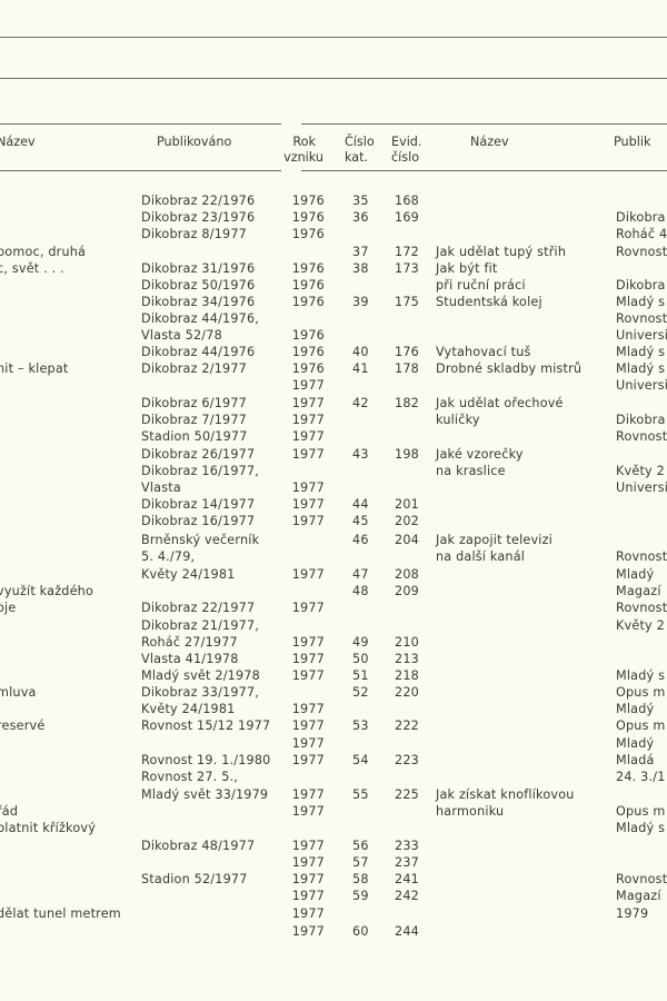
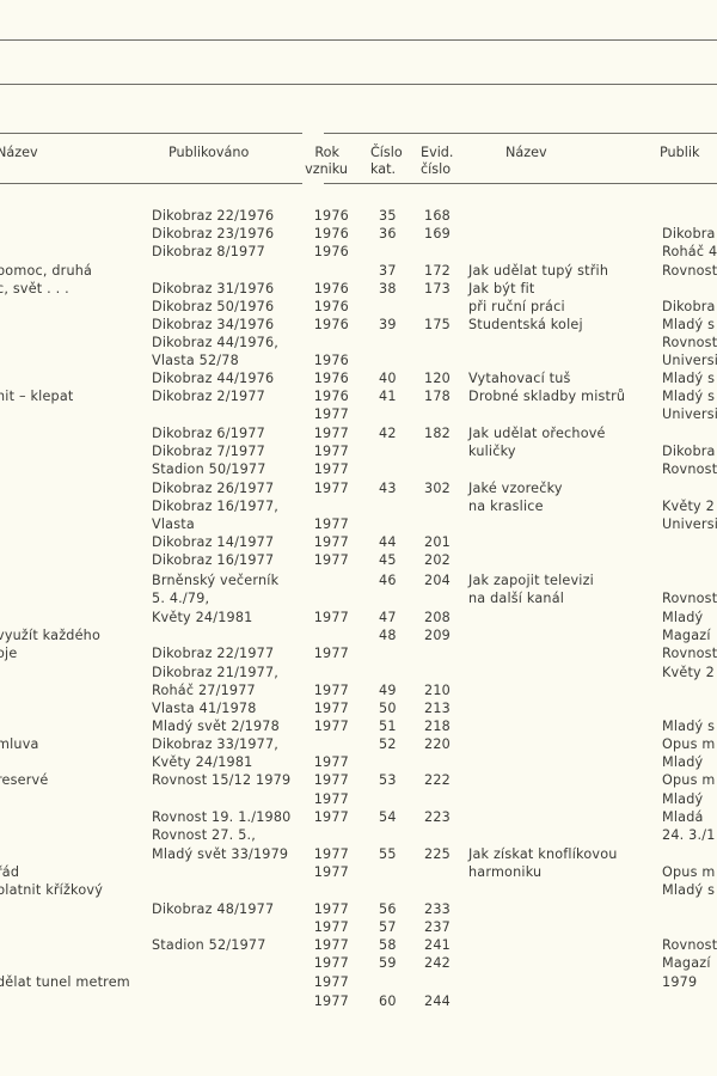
  Název
  Publikováno
  Rok
  vzniku
  Číslo
  kat.
  Evid.
  číslo
  Název
  Publik
  Dikobraz 22/1976
  1976
  Dikobraz 23/1976
  1976
  Dikobraz 8/1977
  1976
  pomoc, druhá
  c, svět . . .
  Dikobraz 31/1976
  1976
  Dikobraz 50/1976
  1976
  Dikobraz 34/1976
  1976
  Dikobraz 44/1976,
  Vlasta 52/78
  1976
  Dikobraz 44/1976
  1976
  nit – klepat
  Dikobraz 2/1977
  1976
  1977
  Dikobraz 6/1977
  1977
  Dikobraz 7/1977
  1977
  Stadion 50/1977
  1977
  Dikobraz 26/1977
  1977
  Dikobraz 16/1977,
  Vlasta
  1977
  Dikobraz 14/1977
  1977
  Dikobraz 16/1977
  1977
  Brněnský večerník
  5. 4./79,
  Květy 24/1981
  1977
  využít každého
  oje
  Dikobraz 22/1977
  1977
  Dikobraz 21/1977,
  Roháč 27/1977
  1977
  Vlasta 41/1978
  1977
  Mladý svět 2/1978
  1977
  mluva
  Dikobraz 33/1977,
  Květy 24/1981
  1977
  eservé
- Rovnost 15/12 1977
+ Rovnost 15/12 1979
  1977
  1977
  Rovnost 19. 1./1980
  1977
  Rovnost 27. 5.,
  Mladý svět 33/1979
  1977
  1977
  platnit křížkový
  Dikobraz 48/1977
  1977
  1977
  Stadion 52/1977
  1977
  1977
  dělat tunel metrem
  1977
  1977
  35
  168
  36
  169
  Dikobra
  Roháč 4
  37
  172
  Jak udělat tupý střih
  Rovnost
  38
  173
  Jak být fit
  při ruční práci
  Dikobra
  39
  175
  Studentská kolej
  Mladý s
  Rovnost
  Universi
  40
- 176
+ 120
  Vytahovací tuš
  Mladý s
  41
  178
  Drobné skladby mistrů
  Mladý s
  Universi
  42
  182
  Jak udělat ořechové
  kuličky
  Dikobra
  Rovnost
  43
- 198
+ 302
  Jaké vzorečky
  na kraslice
  Květy 2
  Universi
  44
  201
  45
  202
  46
  204
  Jak zapojit televizi
  na další kanál
  Rovnost
  47
  208
  Mladý
  48
  209
  Magazí
  Rovnost
  Květy 2
  49
  210
  50
  213
  51
  218
  Mladý s
  52
  220
  Opus m
  Mladý
  53
  222
  Opus m
  Mladý
  54
  223
  Mladá
  24. 3./1
  55
  225
  Jak získat knoflíkovou
  harmoniku
  Opus m
  Mladý s
  56
  233
  57
  237
  58
  241
  Rovnost
  59
  242
  Magazí
  1979
  60
  244
